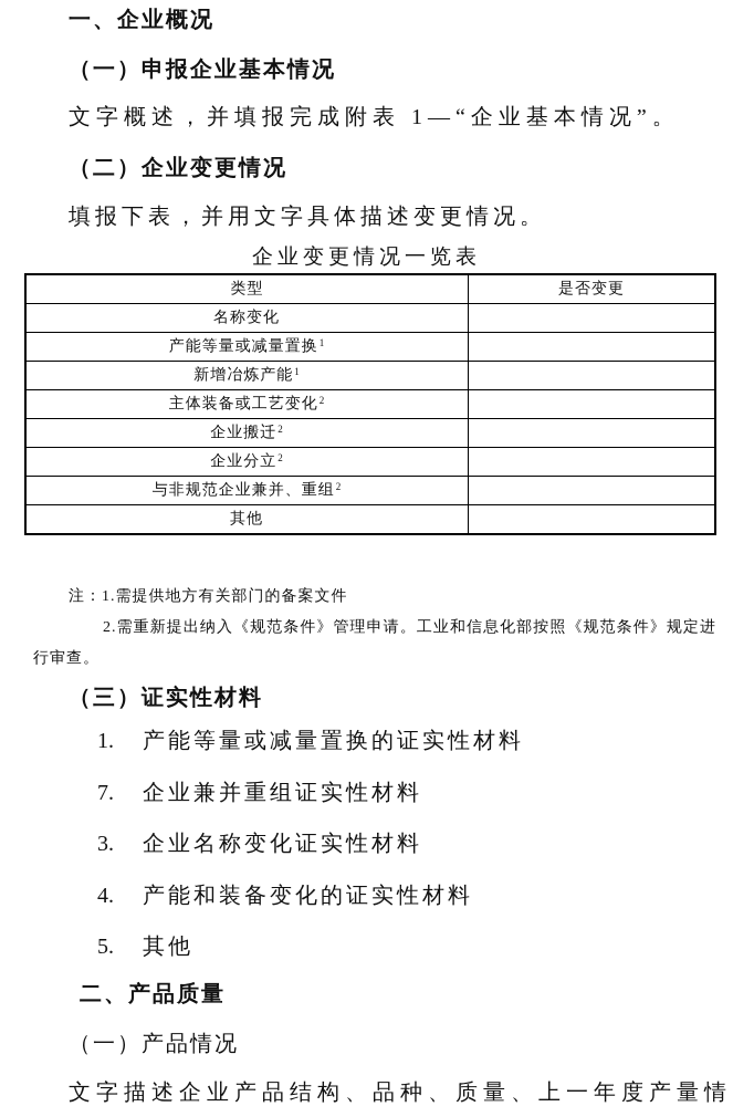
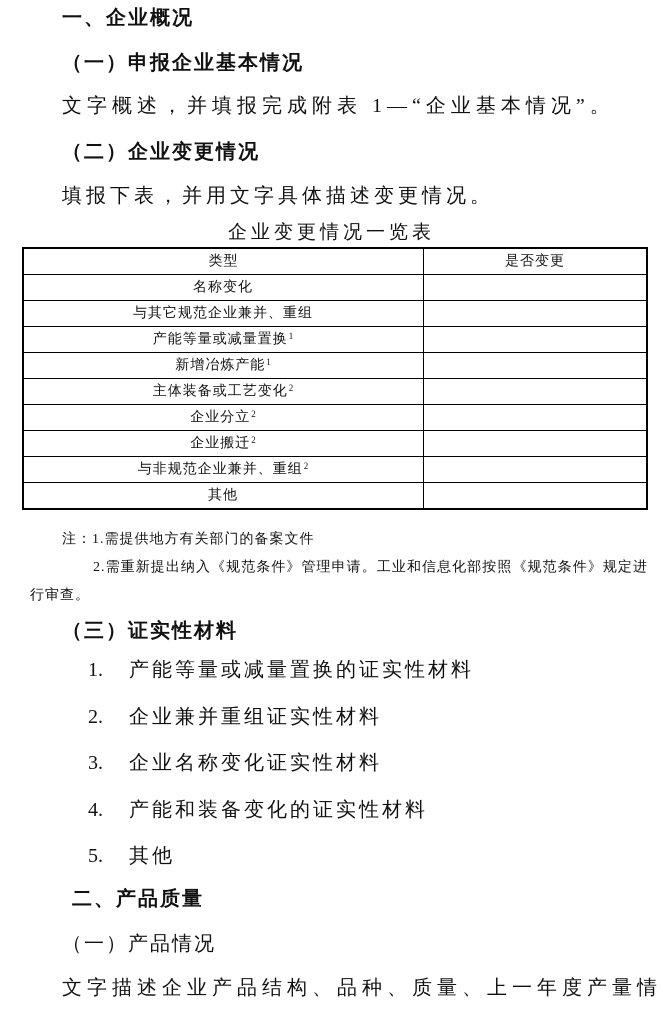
  一、企业概况
  （一）申报企业基本情况
  文字概述，并填报完成附表 1—“企业基本情况”。
  （二）企业变更情况
  填报下表，并用文字具体描述变更情况。
  企业变更情况一览表
  类型
  是否变更
  名称变化
+ 与其它规范企业兼并、重组
  产能等量或减量置换
  1
  新增冶炼产能
  1
  主体装备或工艺变化
  2
- 企业搬迁
+ 企业分立
  2
- 企业分立
+ 企业搬迁
  2
  与非规范企业兼并、重组
  2
  其他
  注：1.需提供地方有关部门的备案文件
  2.需重新提出纳入《规范条件》管理申请。工业和信息化部按照《规范条件》规定进行审查。
  （三）证实性材料
  1. 产能等量或减量置换的证实性材料
- 7. 企业兼并重组证实性材料
+ 2. 企业兼并重组证实性材料
  3. 企业名称变化证实性材料
  4. 产能和装备变化的证实性材料
  5. 其他
  二、产品质量
  （一）产品情况
  文字描述企业产品结构、品种、质量、上一年度产量情
